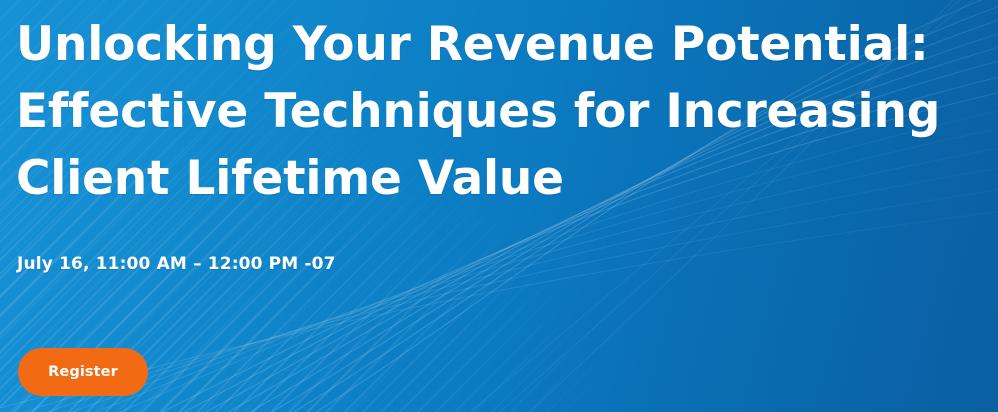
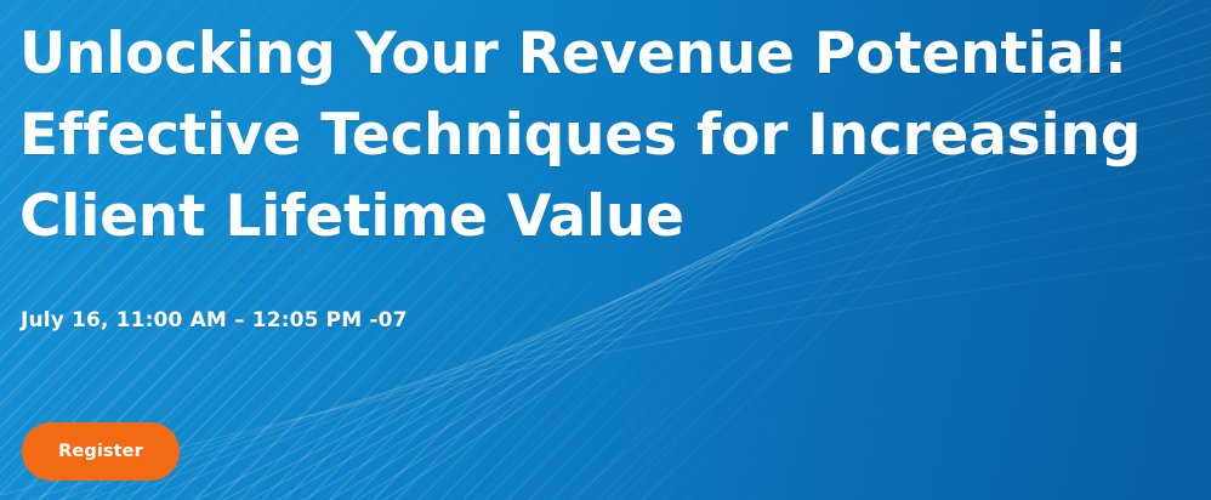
  Unlocking Your Revenue Potential:
  Effective Techniques for Increasing
  Client Lifetime Value
- July 16, 11:00 AM – 12:00 PM -07
+ July 16, 11:00 AM – 12:05 PM -07
  Register
